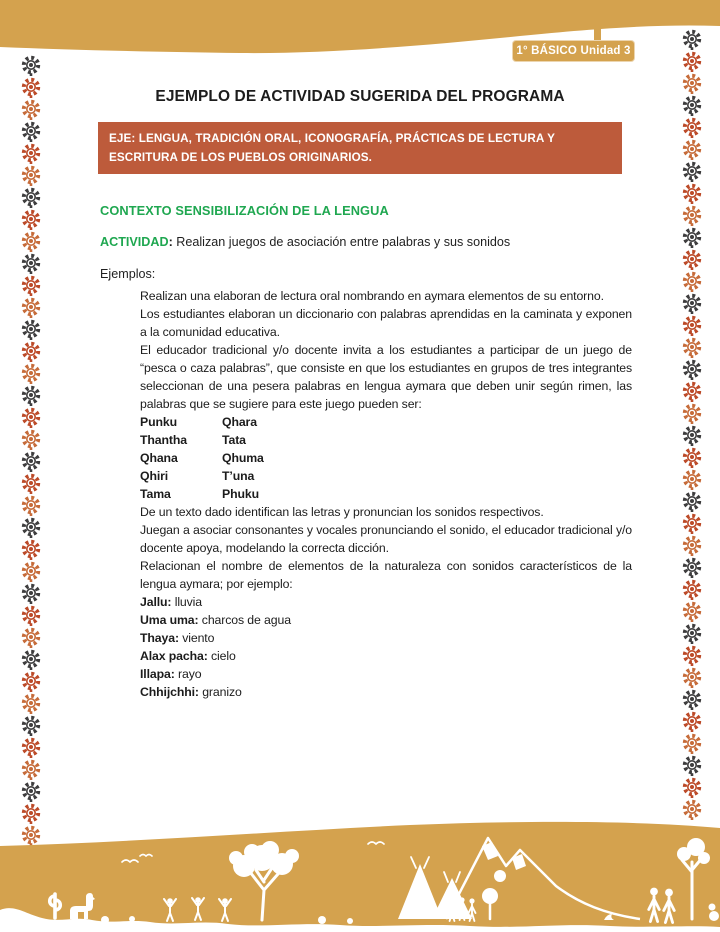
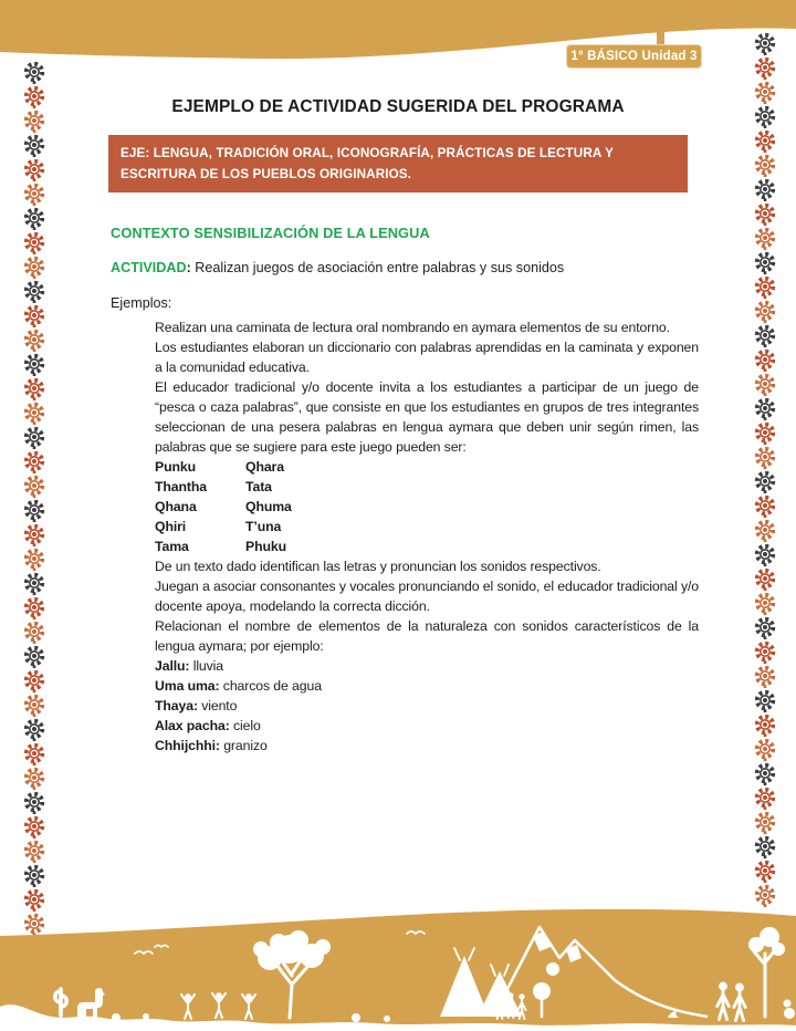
  1° BÁSICO Unidad 3
  EJEMPLO DE ACTIVIDAD SUGERIDA DEL PROGRAMA
  EJE: LENGUA, TRADICIÓN ORAL, ICONOGRAFÍA, PRÁCTICAS DE LECTURA Y ESCRITURA DE LOS PUEBLOS ORIGINARIOS.
  CONTEXTO SENSIBILIZACIÓN DE LA LENGUA
  ACTIVIDAD: Realizan juegos de asociación entre palabras y sus sonidos
  Ejemplos:
- Realizan una elaboran de lectura oral nombrando en aymara elementos de su entorno.
+ Realizan una caminata de lectura oral nombrando en aymara elementos de su entorno.
  Los estudiantes elaboran un diccionario con palabras aprendidas en la caminata y exponen a la comunidad educativa.
  El educador tradicional y/o docente invita a los estudiantes a participar de un juego de “pesca o caza palabras”, que consiste en que los estudiantes en grupos de tres integrantes seleccionan de una pesera palabras en lengua aymara que deben unir según rimen, las palabras que se sugiere para este juego pueden ser:
  Punku Qhara
  Thantha Tata
  Qhana Qhuma
  Qhiri T’una
  Tama Phuku
  De un texto dado identifican las letras y pronuncian los sonidos respectivos.
  Juegan a asociar consonantes y vocales pronunciando el sonido, el educador tradicional y/o docente apoya, modelando la correcta dicción.
  Relacionan el nombre de elementos de la naturaleza con sonidos característicos de la lengua aymara; por ejemplo:
  Jallu: lluvia
  Uma uma: charcos de agua
  Thaya: viento
  Alax pacha: cielo
- Illapa: rayo
  Chhijchhi: granizo
